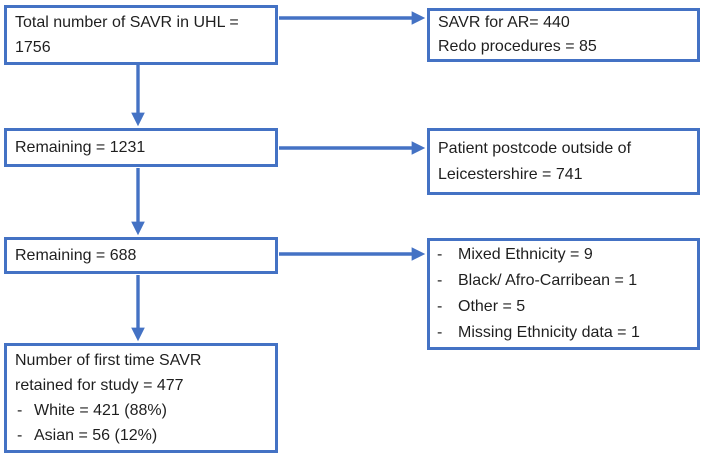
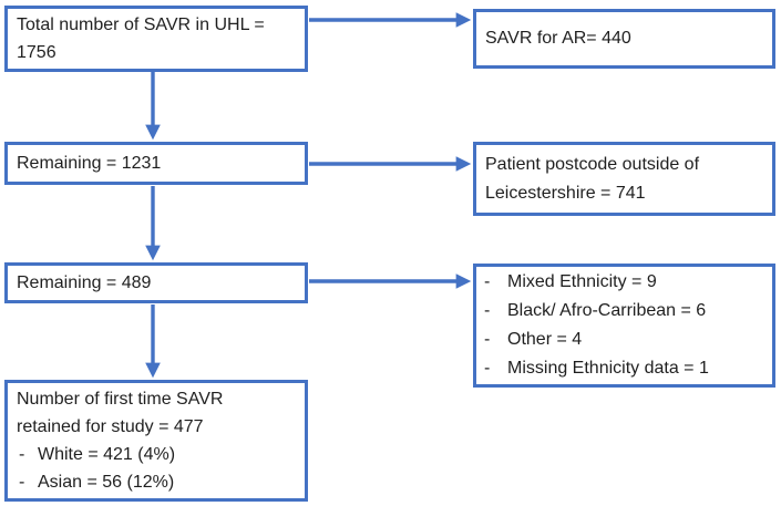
  Total number of SAVR in UHL =
  1756
  SAVR for AR= 440
- Redo procedures = 85
  Remaining = 1231
  Patient postcode outside of
  Leicestershire = 741
- Remaining = 688
+ Remaining = 489
  -
  Mixed Ethnicity = 9
  -
- Black/ Afro-Carribean = 1
+ Black/ Afro-Carribean = 6
  -
- Other = 5
+ Other = 4
  -
  Missing Ethnicity data = 1
  Number of first time SAVR
  retained for study = 477
  -
- White = 421 (88%)
+ White = 421 (4%)
  -
  Asian = 56 (12%)
